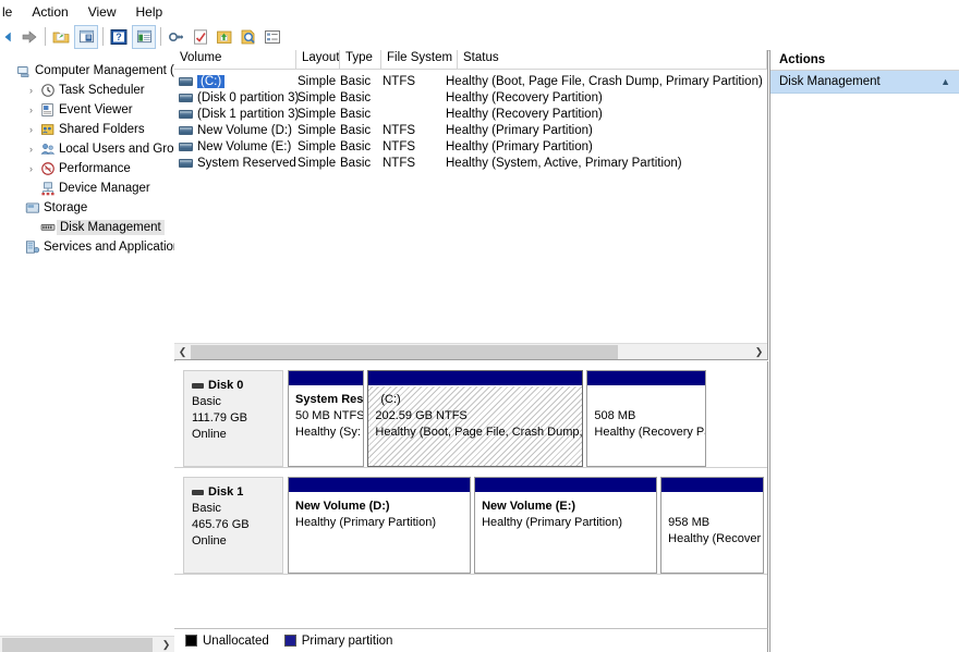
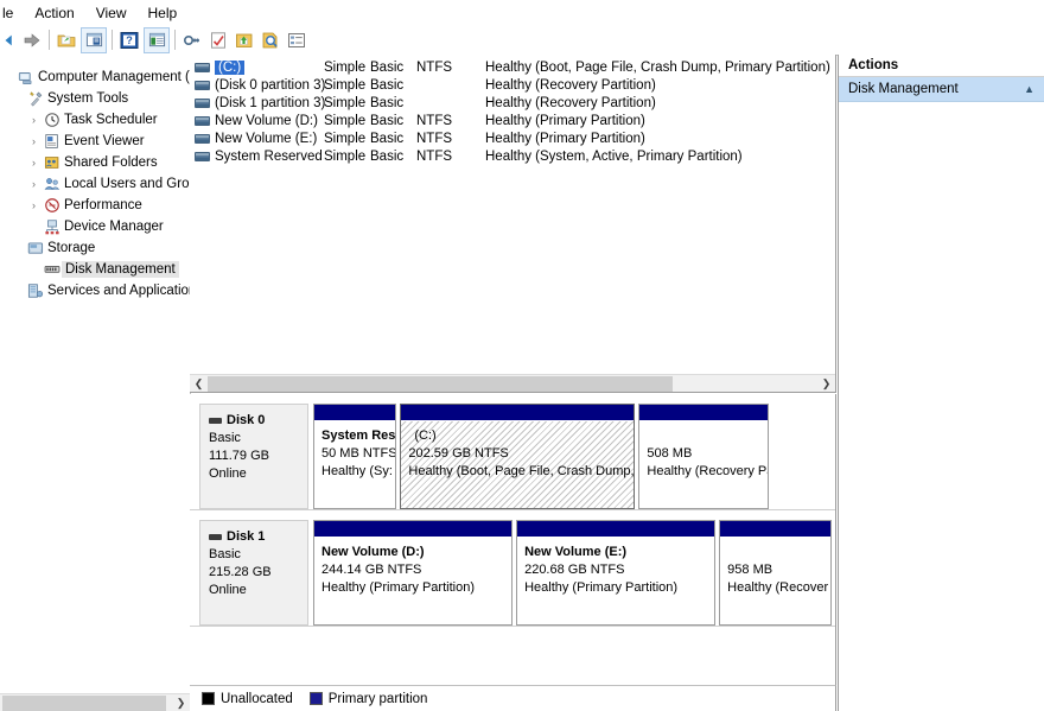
  le
  Action
  View
  Help
  ?
  Computer Management (
+ System Tools
  ›
  Task Scheduler
  ›
  Event Viewer
  ›
  Shared Folders
  ›
  Local Users and Gro
  ›
  Performance
  Device Manager
  Storage
  Disk Management
  Services and Applicatio
  ❯
- Volume
- Layout
- Type
- File System
- Status
  (C:)
  Simple
  Basic
  NTFS
  Healthy (Boot, Page File, Crash Dump, Primary Partition)
  (Disk 0 partition 3)
  Simple
  Basic
  Healthy (Recovery Partition)
  (Disk 1 partition 3)
  Simple
  Basic
  Healthy (Recovery Partition)
  New Volume (D:)
  Simple
  Basic
  NTFS
  Healthy (Primary Partition)
  New Volume (E:)
  Simple
  Basic
  NTFS
  Healthy (Primary Partition)
  System Reserved
  Simple
  Basic
  NTFS
  Healthy (System, Active, Primary Partition)
  ❮
  ❯
  Disk 0
  Basic
  111.79 GB
  Online
  System Res
  50 MB NTFS
  Healthy (Sy:
  (C:)
  202.59 GB NTFS
  Healthy (Boot, Page File, Crash Dump,
  508 MB
  Healthy (Recovery P
  Disk 1
  Basic
- 465.76 GB
+ 215.28 GB
  Online
  New Volume (D:)
+ 244.14 GB NTFS
  Healthy (Primary Partition)
  New Volume (E:)
+ 220.68 GB NTFS
  Healthy (Primary Partition)
  958 MB
  Healthy (Recover
  Unallocated
  Primary partition
  Actions
  Disk Management
  ▲
